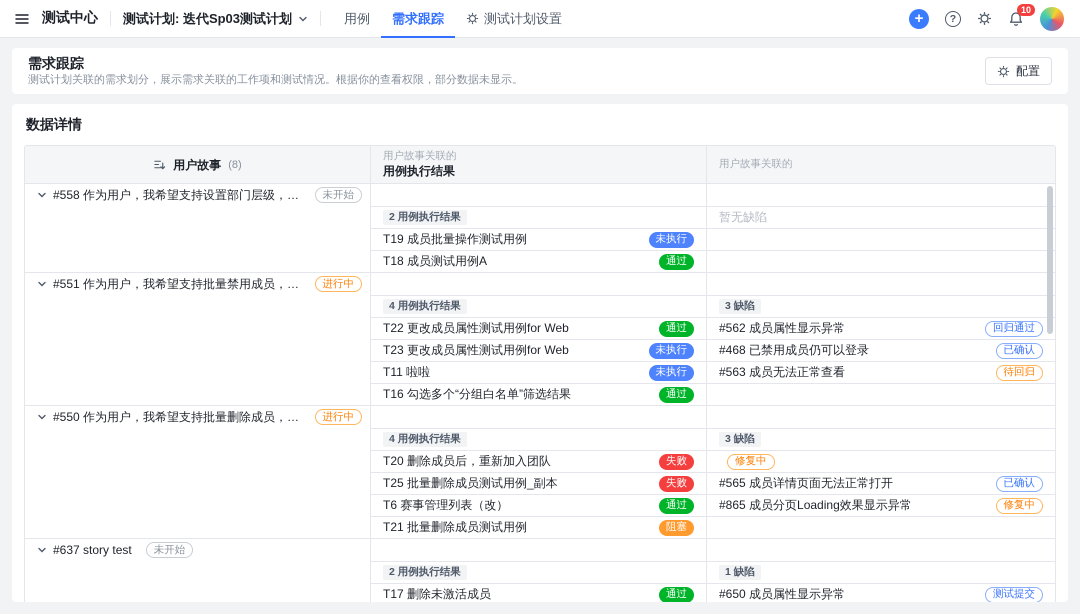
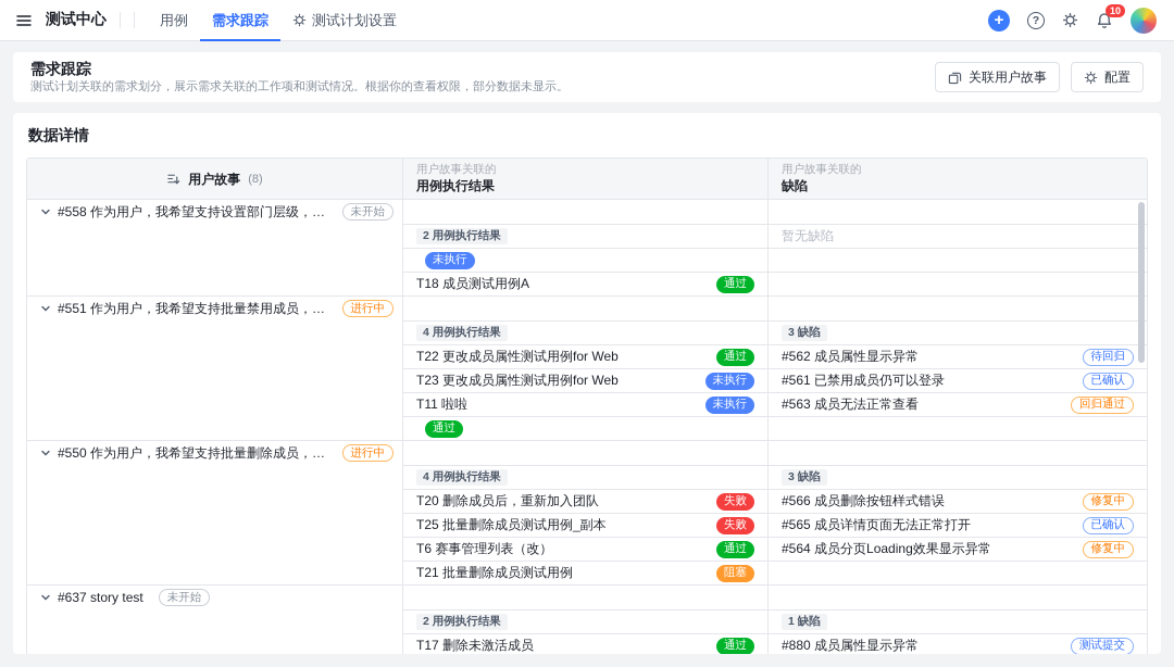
  测试中心
- 测试计划: 迭代Sp03测试计划
  用例
  需求跟踪
  测试计划设置
  +
  ?
  10
  需求跟踪
  测试计划关联的需求划分，展示需求关联的工作项和测试情况。根据你的查看权限，部分数据未显示。
+ 关联用户故事
  配置
  数据详情
  用户故事
  (8)
  用户故事关联的
  用例执行结果
  用户故事关联的
+ 缺陷
  #558 作为用户，我希望支持设置部门层级，以
  未开始
  2 用例执行结果
  暂无缺陷
- T19 成员批量操作测试用例
  未执行
  T18 成员测试用例A
  通过
  #551 作为用户，我希望支持批量禁用成员，以
  进行中
  4 用例执行结果
  3 缺陷
  T22 更改成员属性测试用例for Web
  通过
  #562 成员属性显示异常
- 回归通过
+ 待回归
  T23 更改成员属性测试用例for Web
  未执行
- #468 已禁用成员仍可以登录
+ #561 已禁用成员仍可以登录
  已确认
  T11 啦啦
  未执行
  #563 成员无法正常查看
- 待回归
+ 回归通过
- T16 勾选多个“分组白名单”筛选结果
  通过
  #550 作为用户，我希望支持批量删除成员，以
  进行中
  4 用例执行结果
  3 缺陷
  T20 删除成员后，重新加入团队
  失败
+ #566 成员删除按钮样式错误
  修复中
  T25 批量删除成员测试用例_副本
  失败
  #565 成员详情页面无法正常打开
  已确认
  T6 赛事管理列表（改）
  通过
- #865 成员分页Loading效果显示异常
+ #564 成员分页Loading效果显示异常
  修复中
  T21 批量删除成员测试用例
  阻塞
  #637 story test
  未开始
  2 用例执行结果
  1 缺陷
  T17 删除未激活成员
  通过
- #650 成员属性显示异常
+ #880 成员属性显示异常
  测试提交
